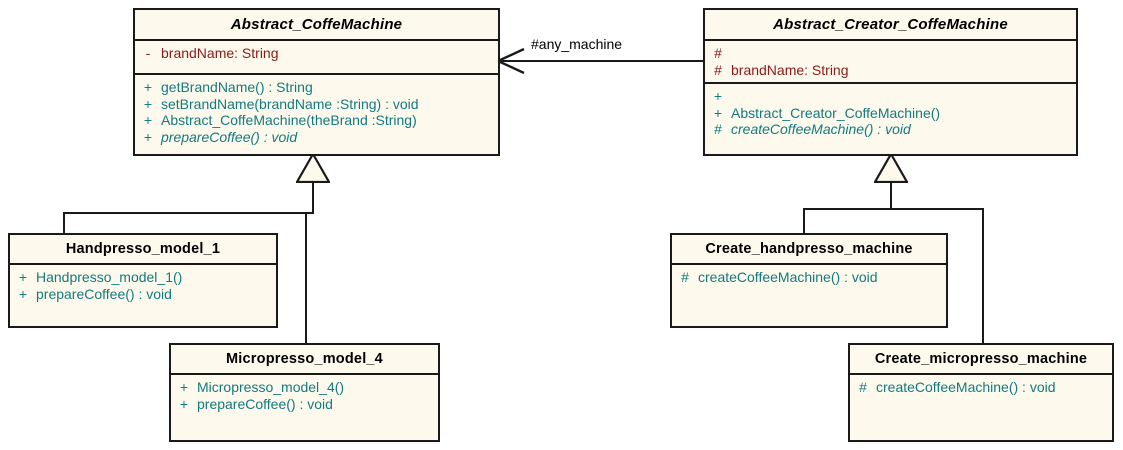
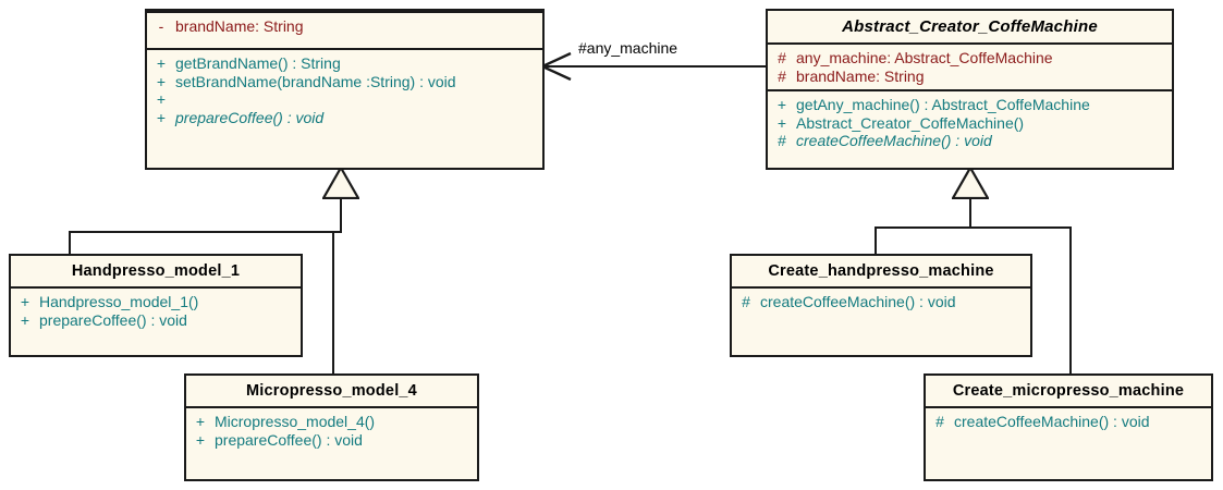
  #any_machine
- Abstract_CoffeMachine
  -
  brandName: String
  +
  getBrandName() : String
  +
  setBrandName(brandName :String) : void
  +
- Abstract_CoffeMachine(theBrand :String)
  +
  prepareCoffee() : void
  Abstract_Creator_CoffeMachine
  #
+ any_machine: Abstract_CoffeMachine
  #
  brandName: String
  +
+ getAny_machine() : Abstract_CoffeMachine
  +
  Abstract_Creator_CoffeMachine()
  #
  createCoffeeMachine() : void
  Handpresso_model_1
  +
  Handpresso_model_1()
  +
  prepareCoffee() : void
  Micropresso_model_4
  +
  Micropresso_model_4()
  +
  prepareCoffee() : void
  Create_handpresso_machine
  #
  createCoffeeMachine() : void
  Create_micropresso_machine
  #
  createCoffeeMachine() : void
